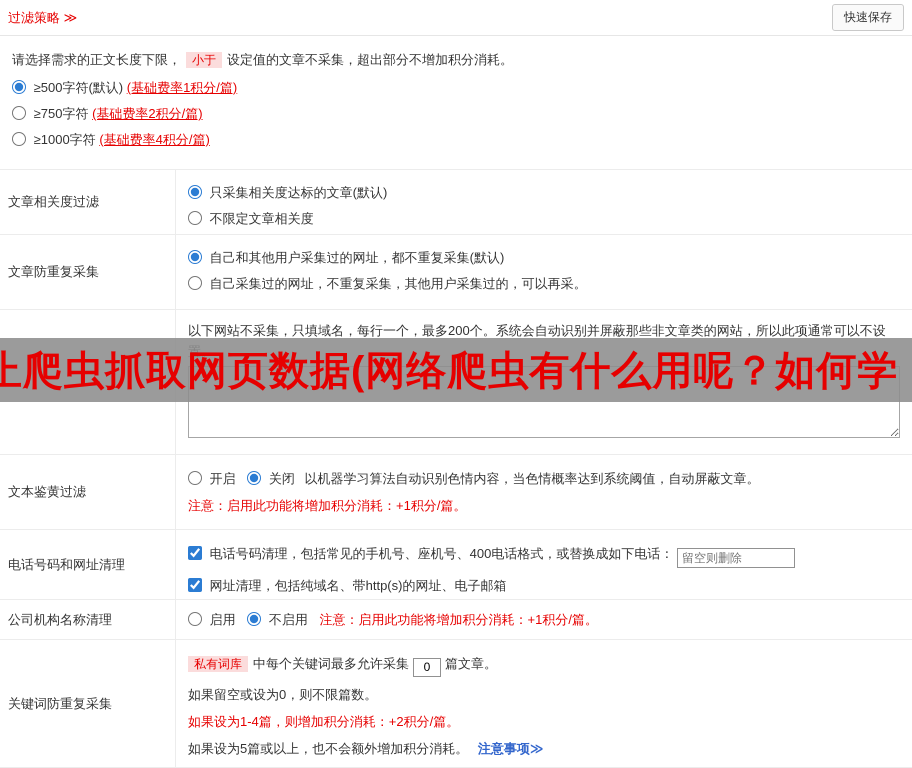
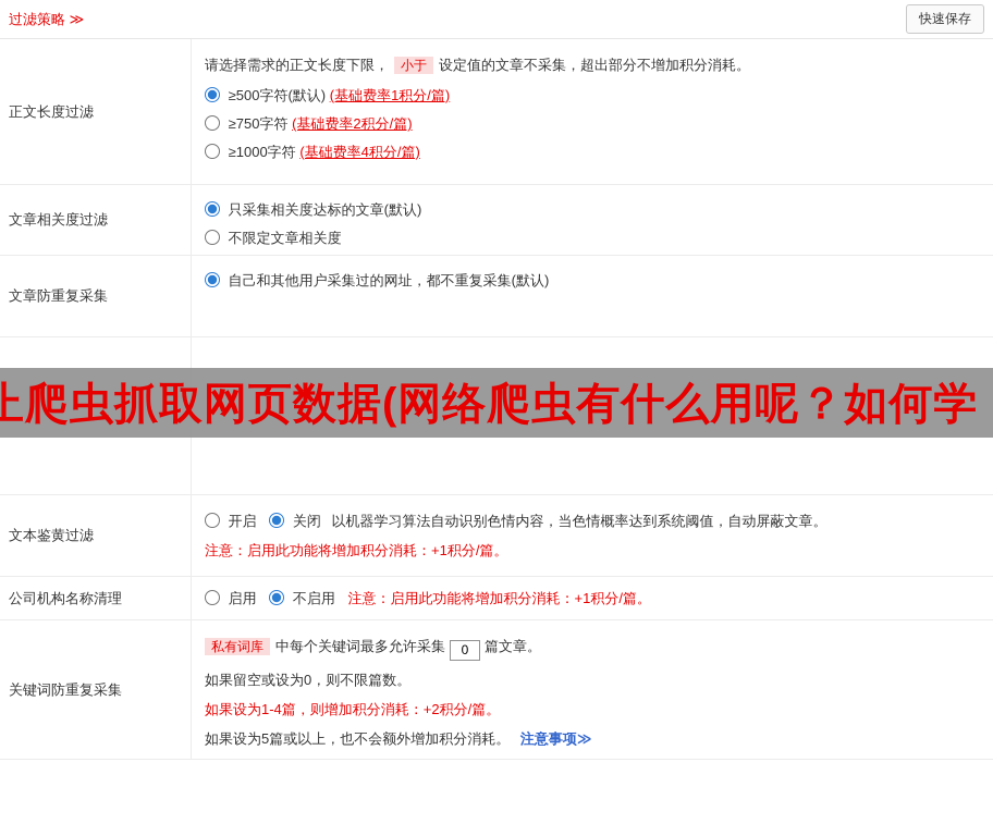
  过滤策略 ≫
  快速保存
+ 正文长度过滤
  请选择需求的正文长度下限， 小于 设定值的文章不采集，超出部分不增加积分消耗。
  ≥500字符(默认) (基础费率1积分/篇)
  ≥750字符 (基础费率2积分/篇)
  ≥1000字符 (基础费率4积分/篇)
  文章相关度过滤
  只采集相关度达标的文章(默认)
  不限定文章相关度
  文章防重复采集
  自己和其他用户采集过的网址，都不重复采集(默认)
- 自己采集过的网址，不重复采集，其他用户采集过的，可以再采。
- 以下网站不采集，只填域名，每行一个，最多200个。系统会自动识别并屏蔽那些非文章类的网站，所以此项通常可以不设置。
  文本鉴黄过滤
  开启 关闭 以机器学习算法自动识别色情内容，当色情概率达到系统阈值，自动屏蔽文章。
  注意：启用此功能将增加积分消耗：+1积分/篇。
- 电话号码和网址清理
- 电话号码清理，包括常见的手机号、座机号、400电话格式，或替换成如下电话： 留空则删除
- 网址清理，包括纯域名、带http(s)的网址、电子邮箱
  公司机构名称清理
  启用 不启用 注意：启用此功能将增加积分消耗：+1积分/篇。
  关键词防重复采集
  私有词库 中每个关键词最多允许采集 0 篇文章。
  如果留空或设为0，则不限篇数。
  如果设为1-4篇，则增加积分消耗：+2积分/篇。
  如果设为5篇或以上，也不会额外增加积分消耗。 注意事项≫
  止爬虫抓取网页数据(网络爬虫有什么用呢？如何学
